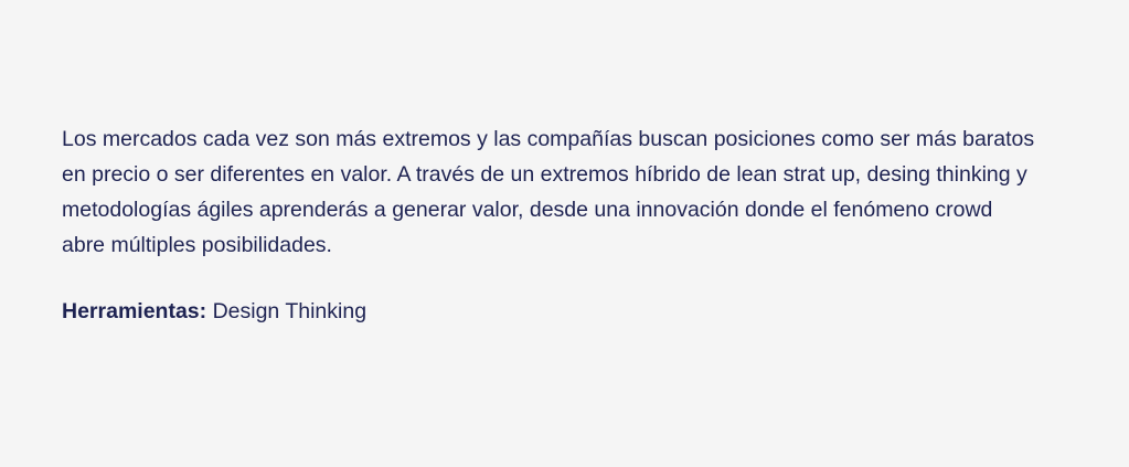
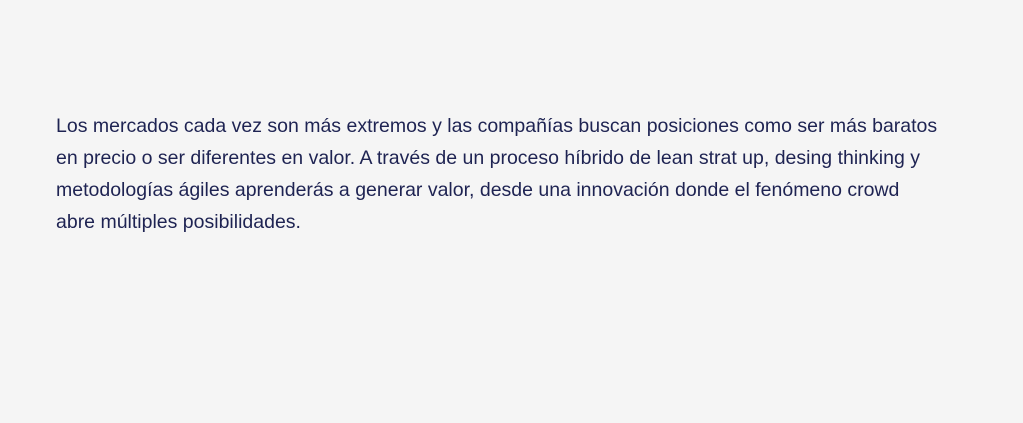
- Los mercados cada vez son más extremos y las compañías buscan posiciones como ser más baratos en precio o ser diferentes en valor. A través de un extremos híbrido de lean strat up, desing thinking y metodologías ágiles aprenderás a generar valor, desde una innovación donde el fenómeno crowd abre múltiples posibilidades.
+ Los mercados cada vez son más extremos y las compañías buscan posiciones como ser más baratos en precio o ser diferentes en valor. A través de un proceso híbrido de lean strat up, desing thinking y metodologías ágiles aprenderás a generar valor, desde una innovación donde el fenómeno crowd abre múltiples posibilidades.
- Herramientas: Design Thinking
